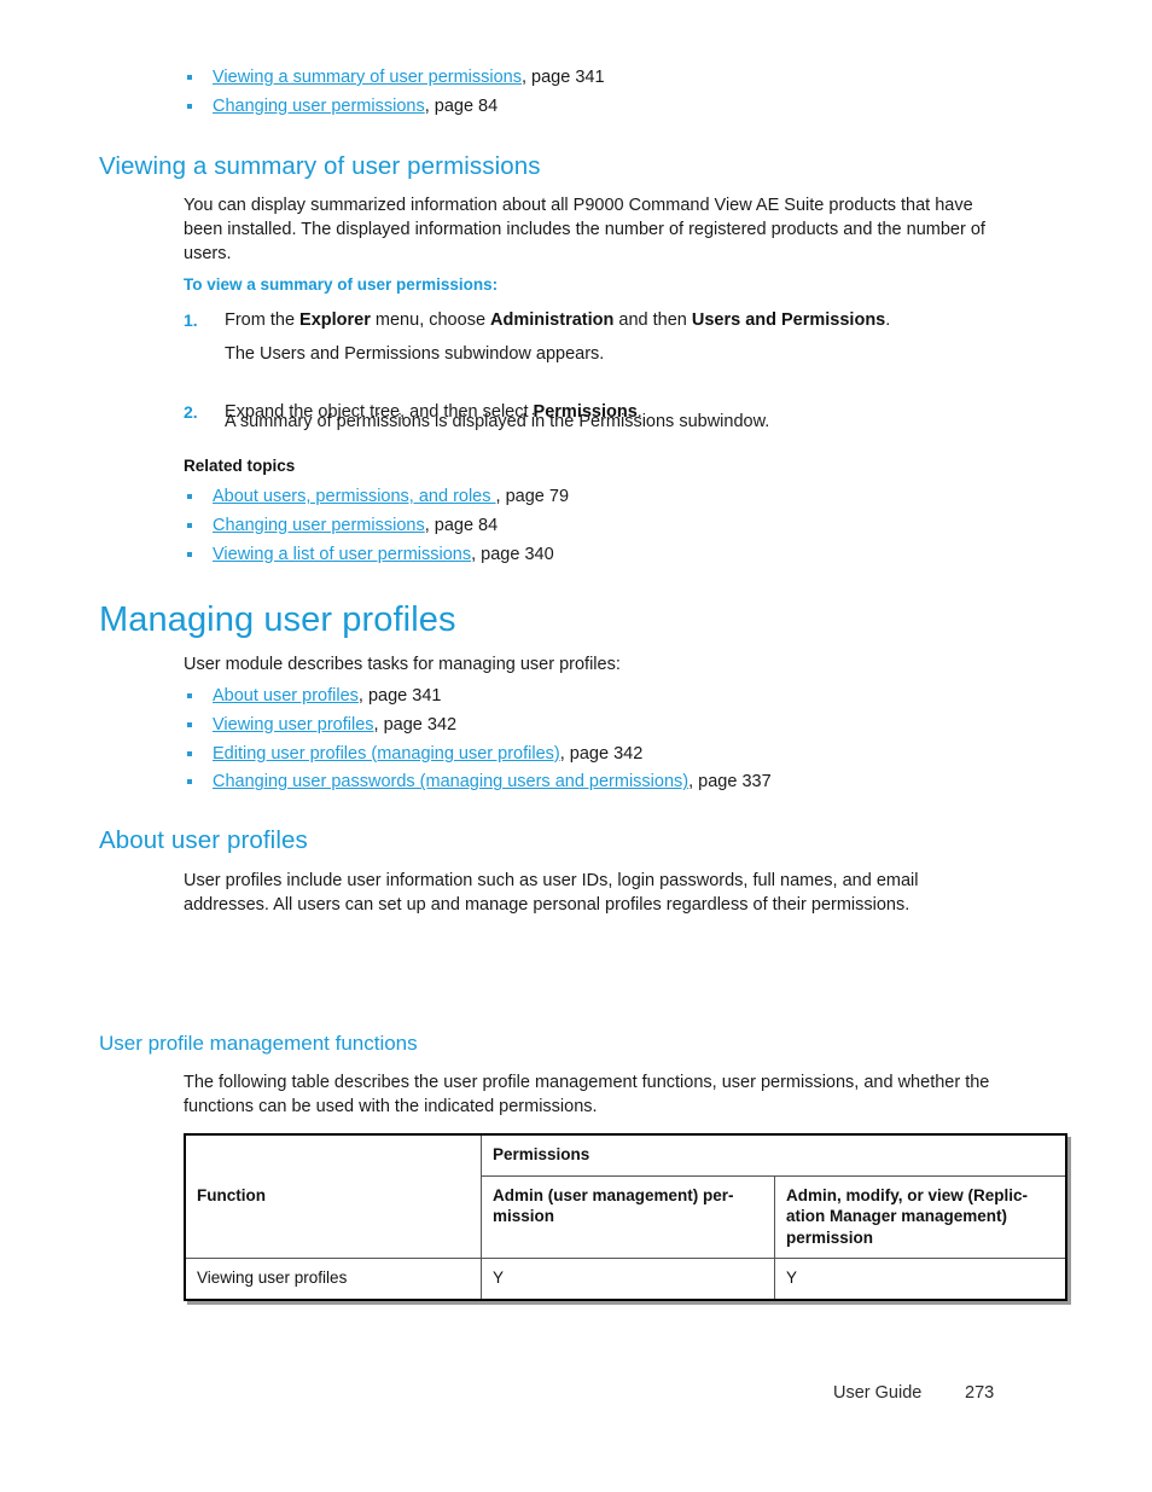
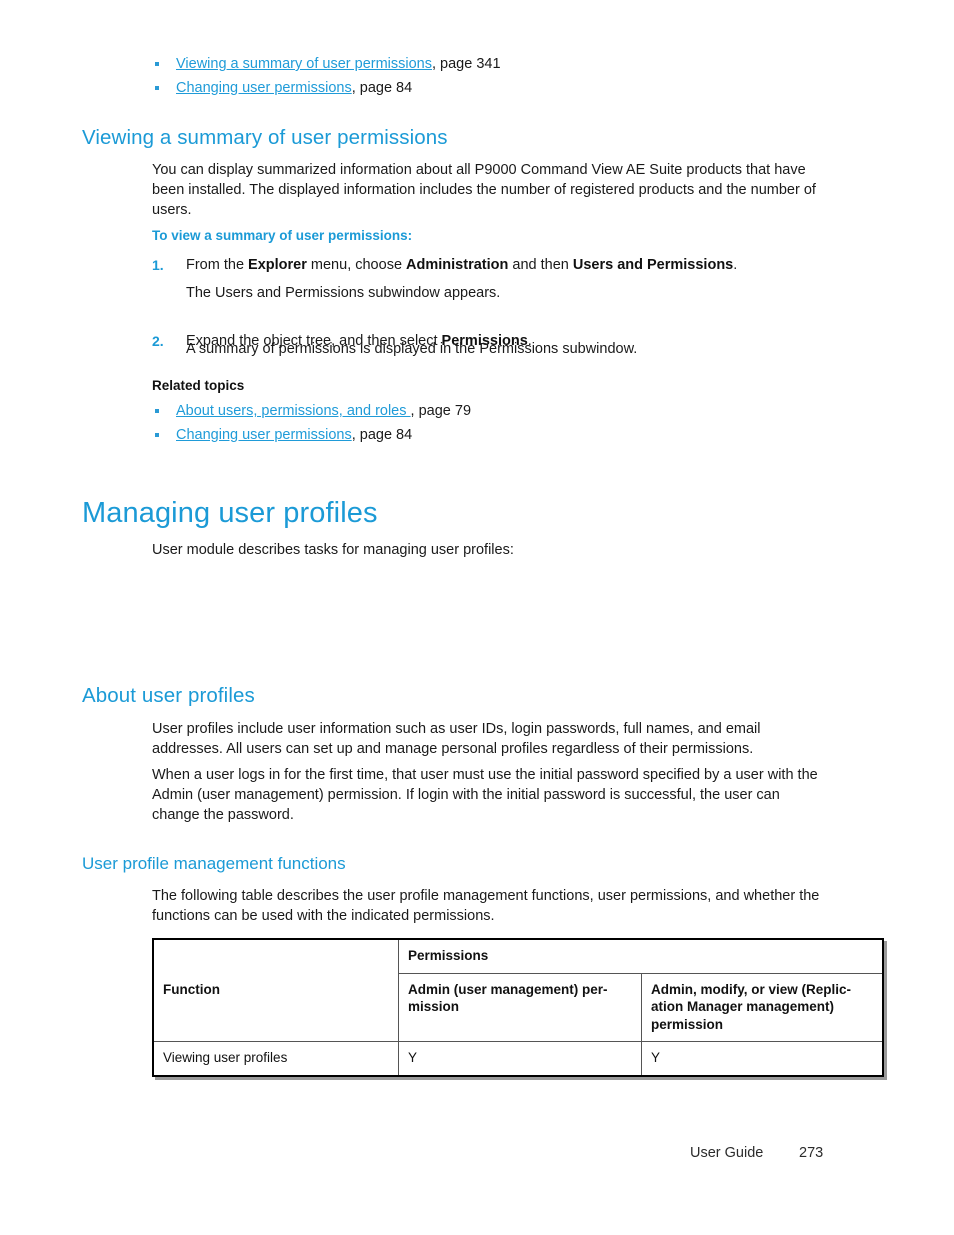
  Viewing a summary of user permissions, page 341
  Changing user permissions, page 84
  Viewing a summary of user permissions
  You can display summarized information about all P9000 Command View AE Suite products that have been installed. The displayed information includes the number of registered products and the number of users.
  To view a summary of user permissions:
  1.
  From the Explorer menu, choose Administration and then Users and Permissions.
  The Users and Permissions subwindow appears.
  2.
  Expand the object tree, and then select Permissions.
  A summary of permissions is displayed in the Permissions subwindow.
  Related topics
  About users, permissions, and roles , page 79
  Changing user permissions, page 84
- Viewing a list of user permissions, page 340
  Managing user profiles
  User module describes tasks for managing user profiles:
- About user profiles, page 341
- Viewing user profiles, page 342
- Editing user profiles (managing user profiles), page 342
- Changing user passwords (managing users and permissions), page 337
  About user profiles
  User profiles include user information such as user IDs, login passwords, full names, and email addresses. All users can set up and manage personal profiles regardless of their permissions.
+ When a user logs in for the first time, that user must use the initial password specified by a user with the Admin (user management) permission. If login with the initial password is successful, the user can change the password.
  User profile management functions
  The following table describes the user profile management functions, user permissions, and whether the functions can be used with the indicated permissions.
  Function	Permissions
  Admin (user management) per-mission	Admin, modify, or view (Replic-ation Manager management) permission
  Viewing user profiles	Y	Y
  User Guide
  273
